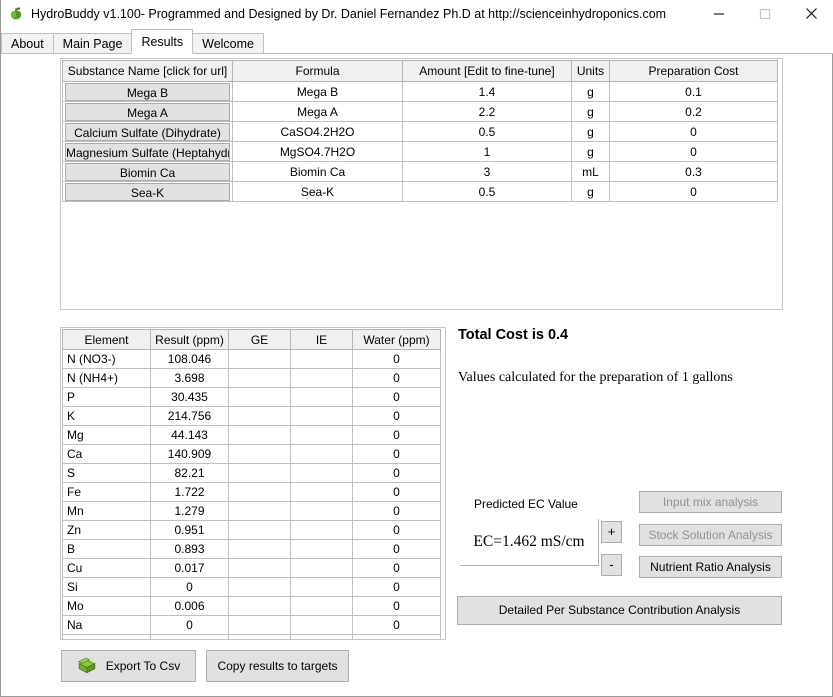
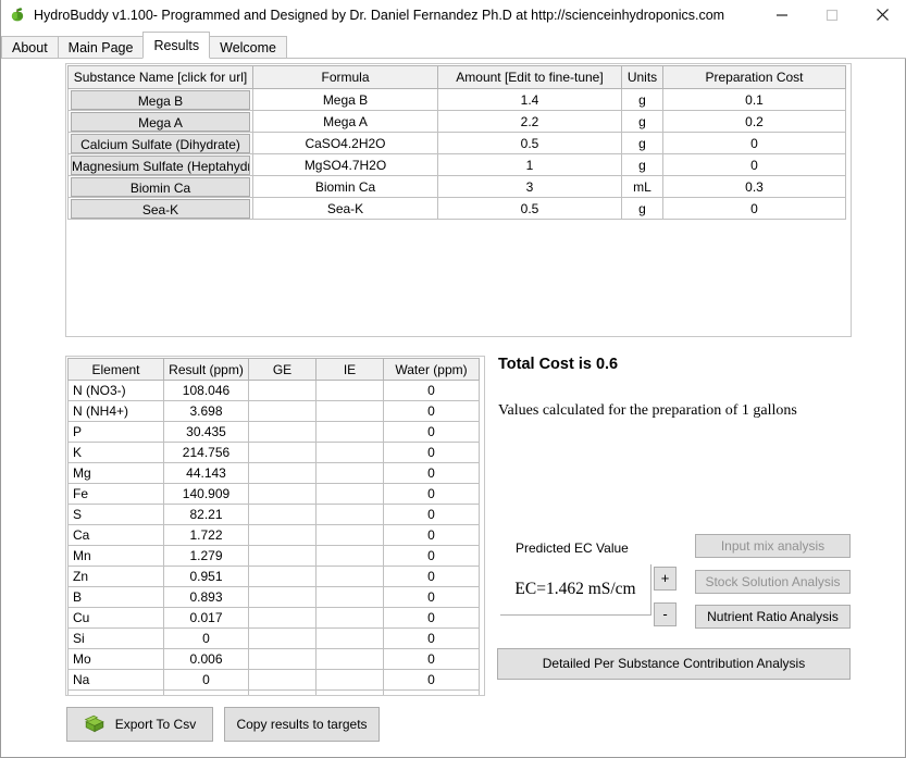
  HydroBuddy v1.100- Programmed and Designed by Dr. Daniel Fernandez Ph.D at http://scienceinhydroponics.com
  About
  Main Page
  Results
  Welcome
  Substance Name [click for url]	Formula	Amount [Edit to fine-tune]	Units	Preparation Cost
  Mega B	Mega B	1.4	g	0.1
  Mega A	Mega A	2.2	g	0.2
  Calcium Sulfate (Dihydrate)	CaSO4.2H2O	0.5	g	0
  Magnesium Sulfate (Heptahydr	MgSO4.7H2O	1	g	0
  Biomin Ca	Biomin Ca	3	mL	0.3
  Sea-K	Sea-K	0.5	g	0
  Element	Result (ppm)	GE	IE	Water (ppm)
  N (NO3-)	108.046			0
  N (NH4+)	3.698			0
  P	30.435			0
  K	214.756			0
  Mg	44.143			0
- Ca	140.909			0
+ Fe	140.909			0
  S	82.21			0
- Fe	1.722			0
+ Ca	1.722			0
  Mn	1.279			0
  Zn	0.951			0
  B	0.893			0
  Cu	0.017			0
  Si	0			0
  Mo	0.006			0
  Na	0			0
- Total Cost is 0.4
+ Total Cost is 0.6
  Values calculated for the preparation of 1 gallons
  Predicted EC Value
  EC=1.462 mS/cm
  +
  -
  Input mix analysis
  Stock Solution Analysis
  Nutrient Ratio Analysis
  Detailed Per Substance Contribution Analysis
  Export To Csv
  Copy results to targets
